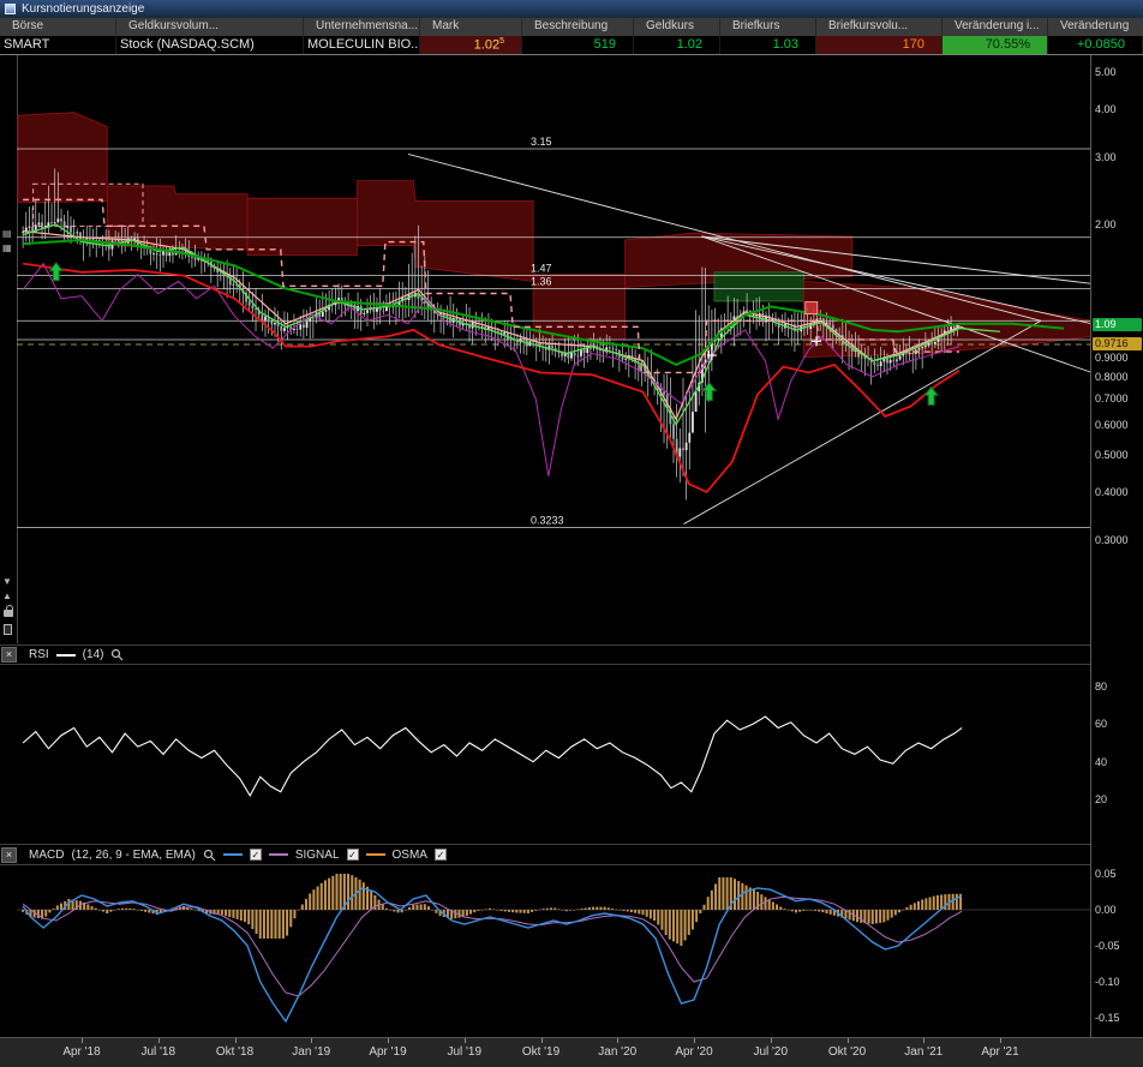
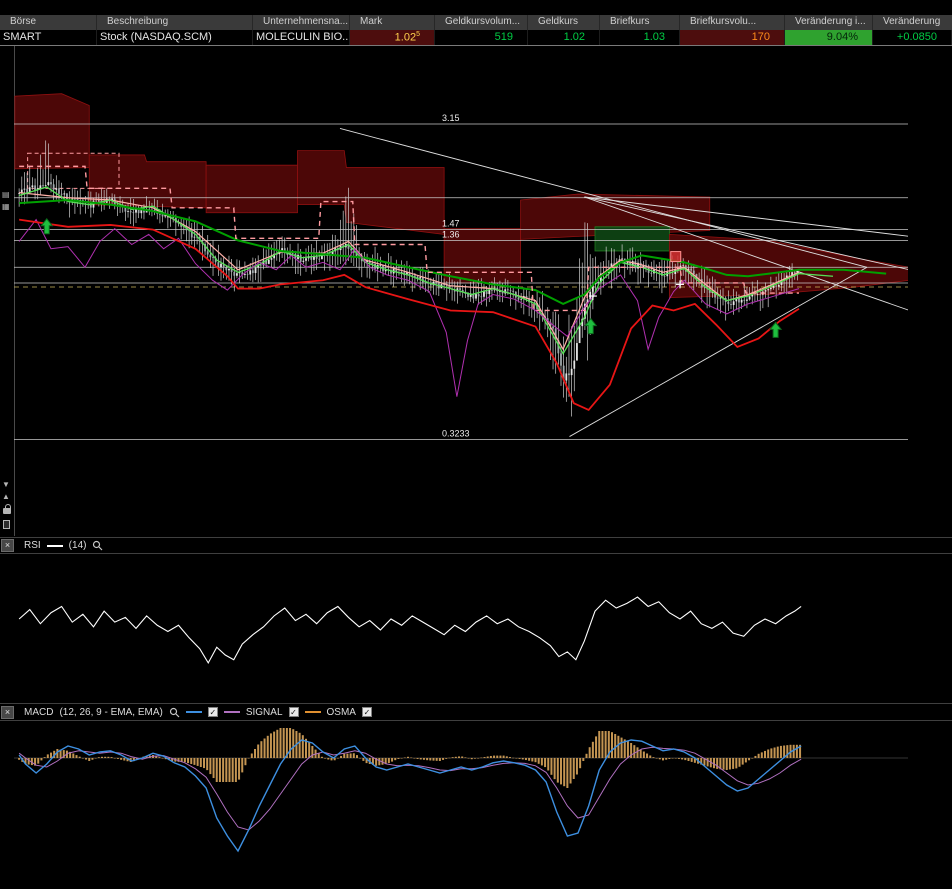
- Kursnotierungsanzeige
  Börse
- Geldkursvolum...
+ Beschreibung
  Unternehmensna...
  Mark
- Beschreibung
+ Geldkursvolum...
  Geldkurs
  Briefkurs
  Briefkursvolu...
  Veränderung i...
  Veränderung
  SMART
  Stock (NASDAQ.SCM)
  MOLECULIN BIO..
  1.02
  519
  1.02
  1.03
  170
- 70.55%
+ 9.04%
  +0.0850
  ▤
  ▦
  ▼
  ▲
  3.15
  1.47
  1.36
  0.3233
  ×
  RSI
  (14)
  ×
  MACD
  (12, 26, 9 - EMA, EMA)
  ✓
  SIGNAL
  ✓
  OSMA
  ✓
- 5.00
- 4.00
- 3.00
- 2.00
- 0.9000
- 0.8000
- 0.7000
- 0.6000
- 0.5000
- 0.4000
- 0.3000
- 80
- 60
- 40
- 20
- 0.05
- 0.00
- -0.05
- -0.10
- -0.15
- 1.09
- 0.9716
- Apr '18
- Jul '18
- Okt '18
- Jan '19
- Apr '19
- Jul '19
- Okt '19
- Jan '20
- Apr '20
- Jul '20
- Okt '20
- Jan '21
- Apr '21
